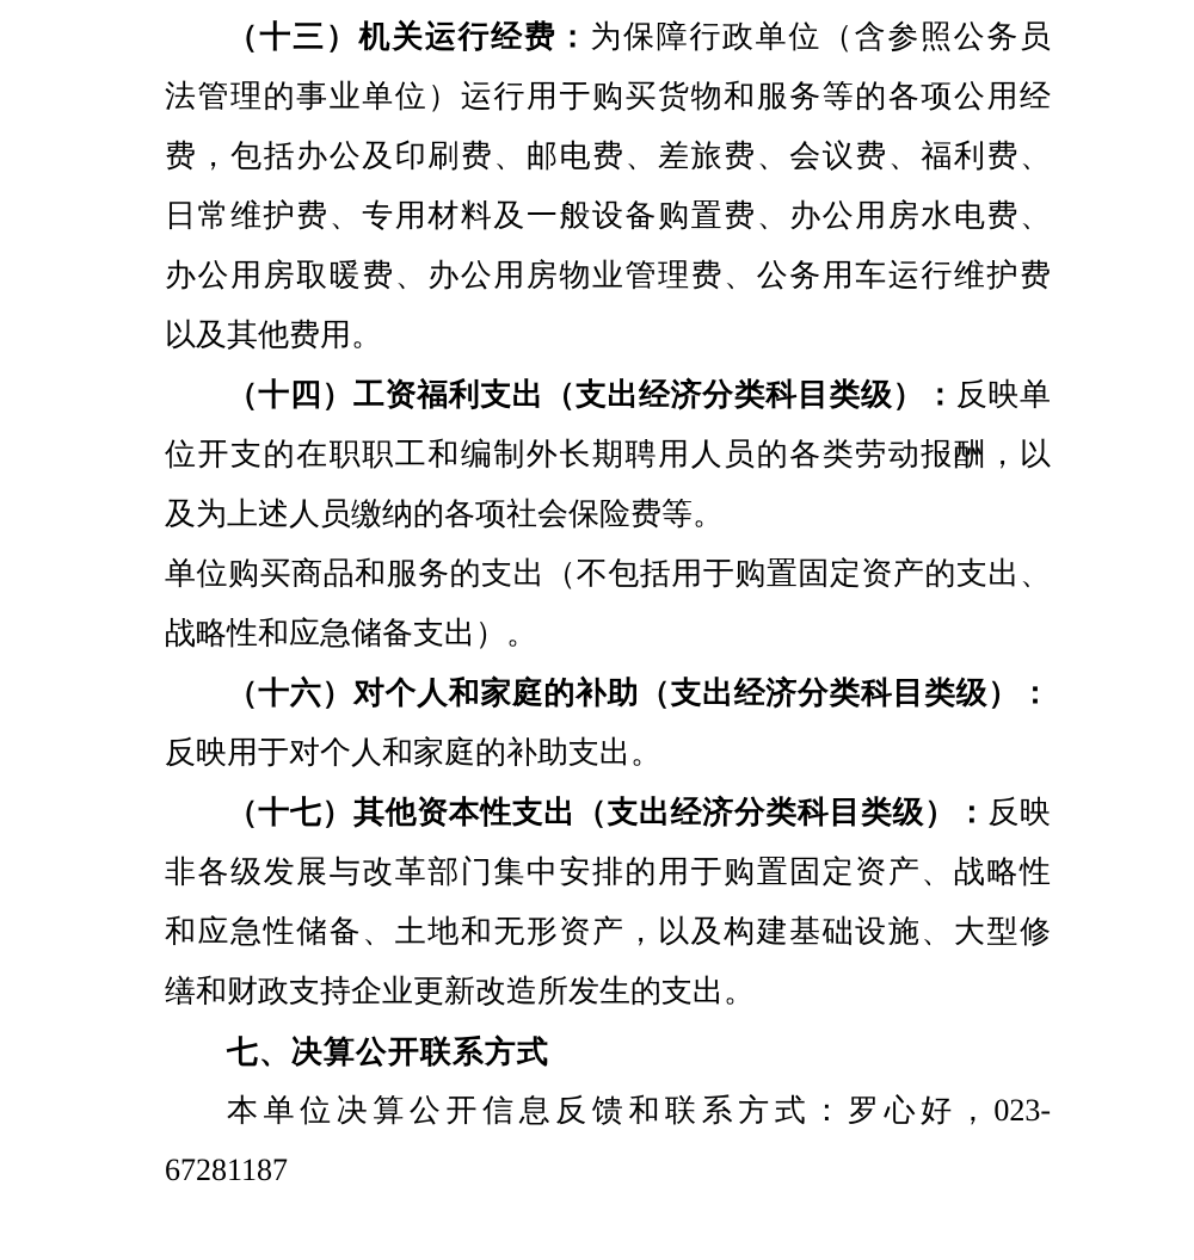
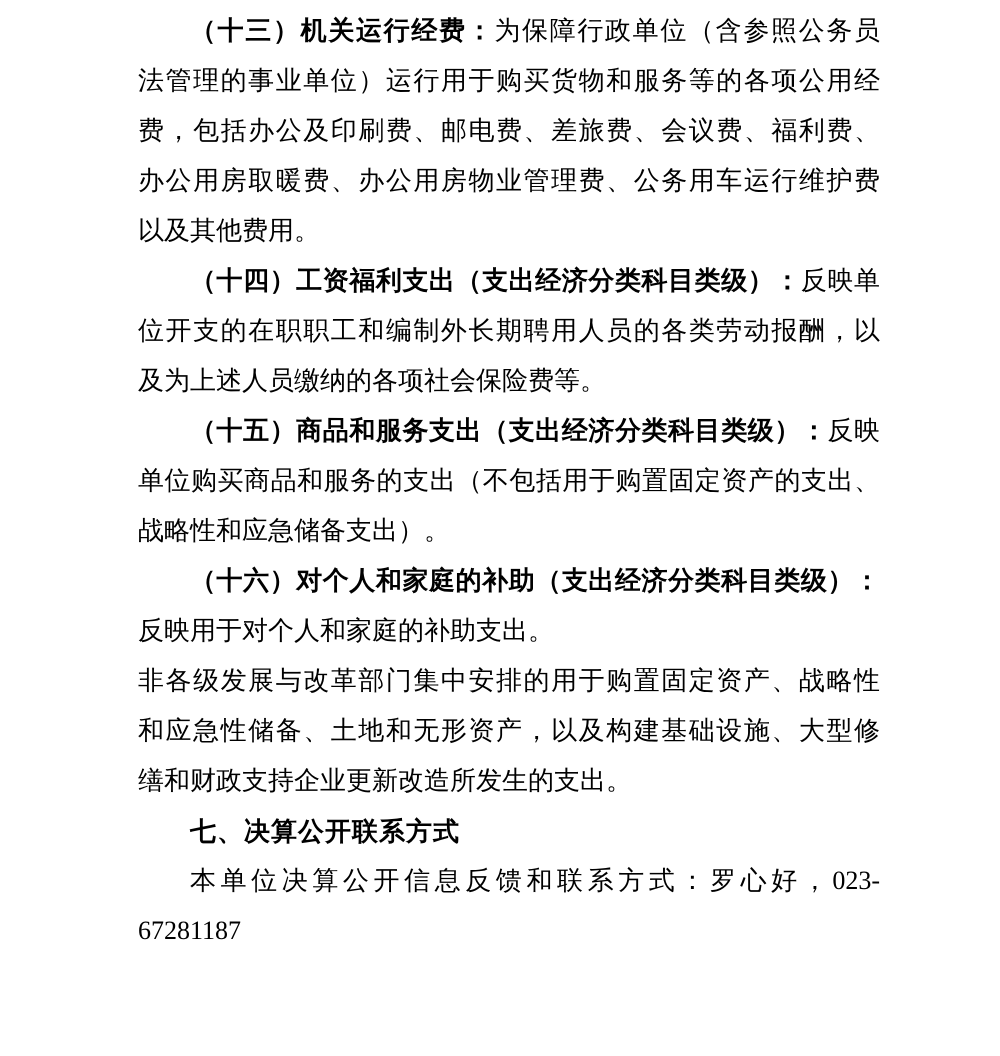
  （十三）机关运行经费：为保障行政单位（含参照公务员
  法管理的事业单位）运行用于购买货物和服务等的各项公用经
  费，包括办公及印刷费、邮电费、差旅费、会议费、福利费、
- 日常维护费、专用材料及一般设备购置费、办公用房水电费、
  办公用房取暖费、办公用房物业管理费、公务用车运行维护费
  以及其他费用。
  （十四）工资福利支出（支出经济分类科目类级）：反映单
  位开支的在职职工和编制外长期聘用人员的各类劳动报酬，以
  及为上述人员缴纳的各项社会保险费等。
+ （十五）商品和服务支出（支出经济分类科目类级）：反映
  单位购买商品和服务的支出（不包括用于购置固定资产的支出、
  战略性和应急储备支出）。
  （十六）对个人和家庭的补助（支出经济分类科目类级）：
  反映用于对个人和家庭的补助支出。
- （十七）其他资本性支出（支出经济分类科目类级）：反映
  非各级发展与改革部门集中安排的用于购置固定资产、战略性
  和应急性储备、土地和无形资产，以及构建基础设施、大型修
  缮和财政支持企业更新改造所发生的支出。
  七、决算公开联系方式
  本单位决算公开信息反馈和联系方式：罗心好，023-
  67281187
